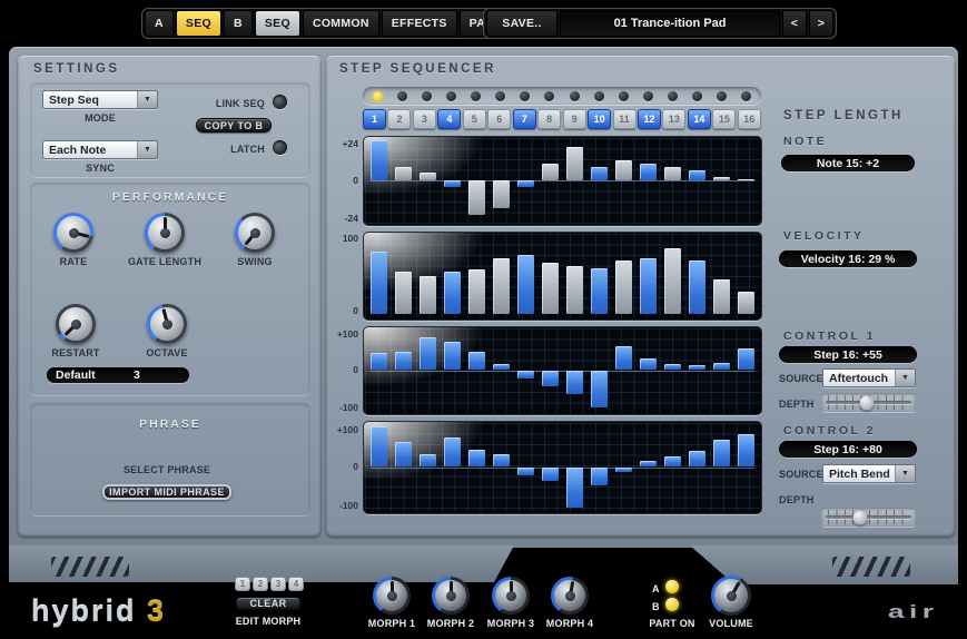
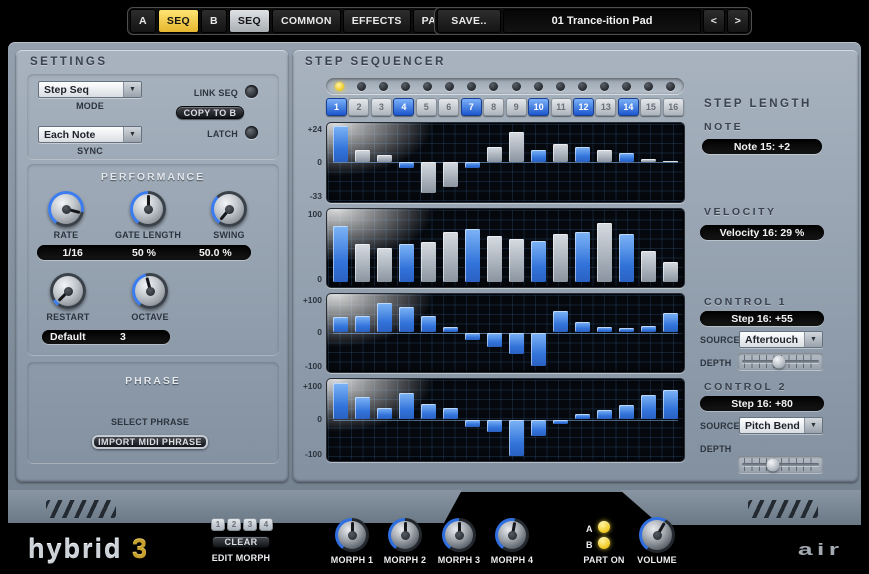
  A
  SEQ
  B
  SEQ
  COMMON
  EFFECTS
  SAVE..
  01 Trance-ition Pad
  <
  >
  SETTINGS
  Step Seq
  MODE
  LINK SEQ
  COPY TO B
  Each Note
  SYNC
  LATCH
  PERFORMANCE
  RATE
  GATE LENGTH
  SWING
+ 1/16
+ 50 %
+ 50.0 %
  RESTART
  OCTAVE
  Default
  3
  PHRASE
  SELECT PHRASE
  IMPORT MIDI PHRASE
  STEP SEQUENCER
  1
  2
  3
  4
  5
  6
  7
  8
  9
  10
  11
  12
  13
  14
  15
  16
  +24
  0
- -24
+ -33
  100
  0
  +100
  0
  -100
  +100
  0
  -100
  STEP LENGTH
  NOTE
  Note 15: +2
  VELOCITY
  Velocity 16: 29 %
  CONTROL 1
  Step 16: +55
  SOURCE
  Aftertouch
  DEPTH
  CONTROL 2
  Step 16: +80
  SOURCE
  Pitch Bend
  DEPTH
  hybrid 3
  1
  2
  3
  4
  CLEAR
  EDIT MORPH
  MORPH 1
  MORPH 2
  MORPH 3
  MORPH 4
  A
  B
  PART ON
  VOLUME
  air
